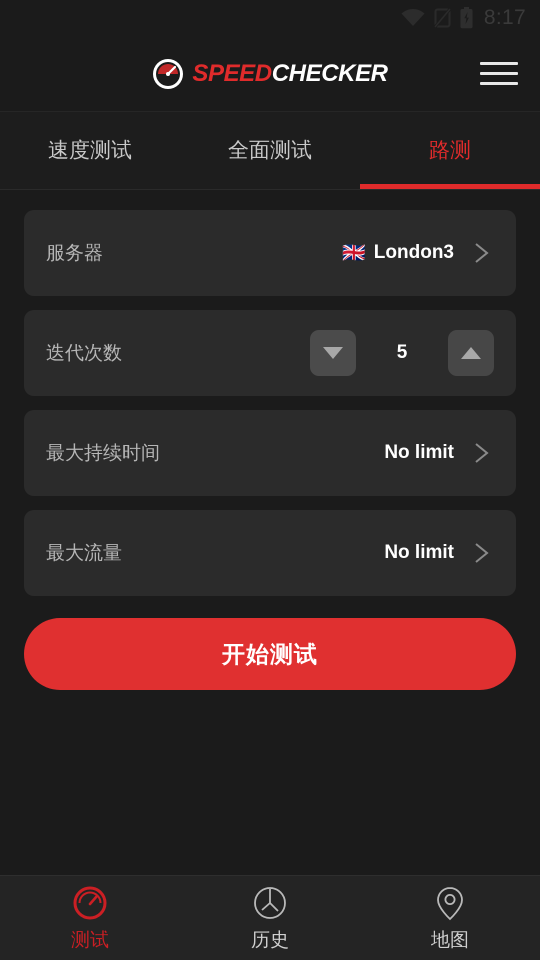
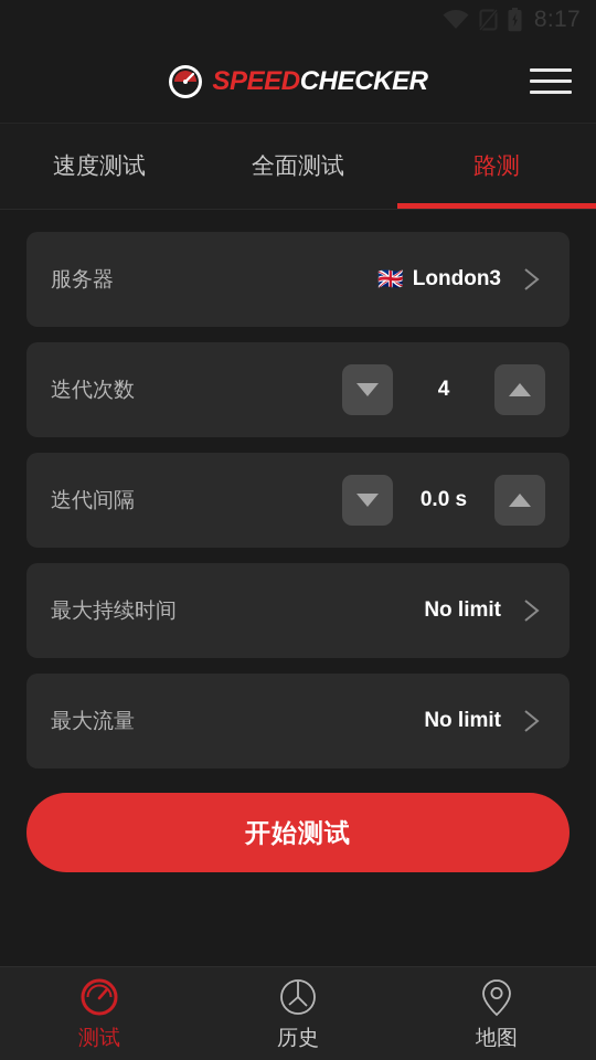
  8:17
  SPEEDCHECKER
  速度测试
  全面测试
  路测
  服务器
  🇬🇧
  London3
  迭代次数
- 5
+ 4
+ 迭代间隔
+ 0.0 s
  最大持续时间
  No limit
  最大流量
  No limit
  开始测试
  测试
  历史
  地图
